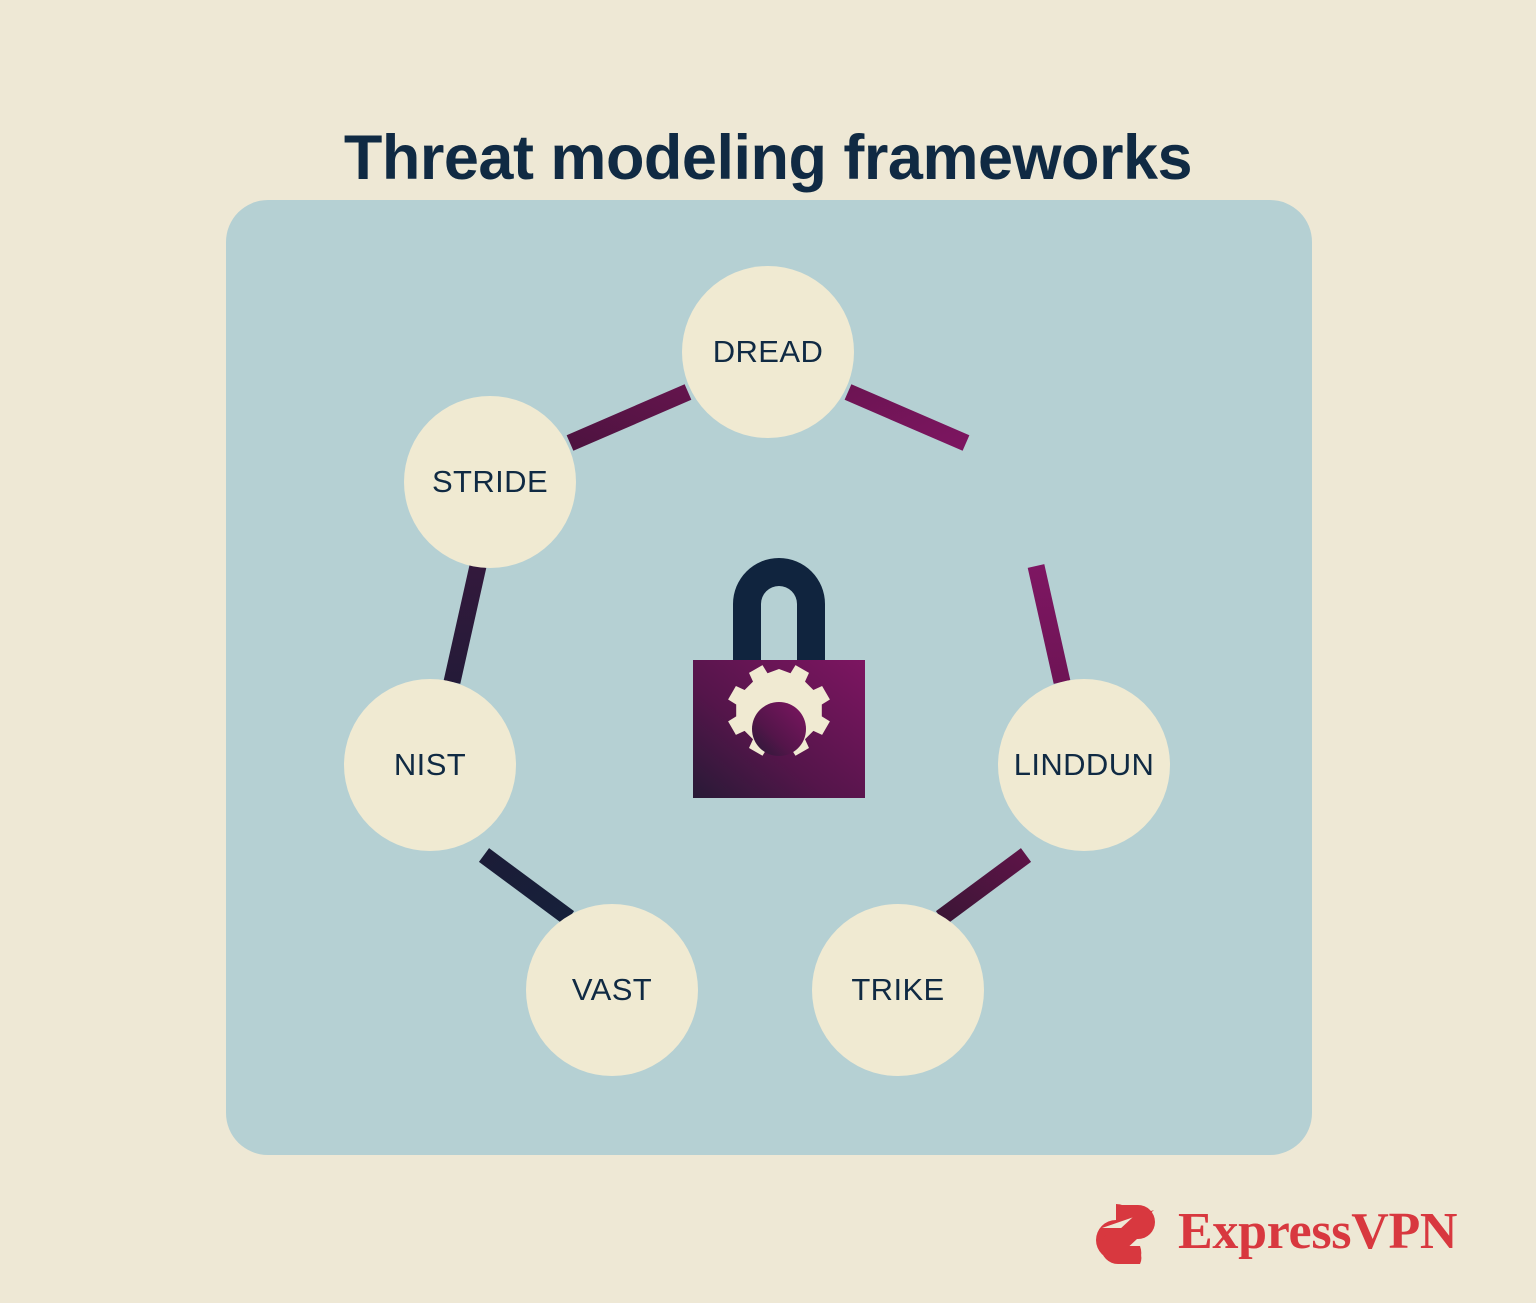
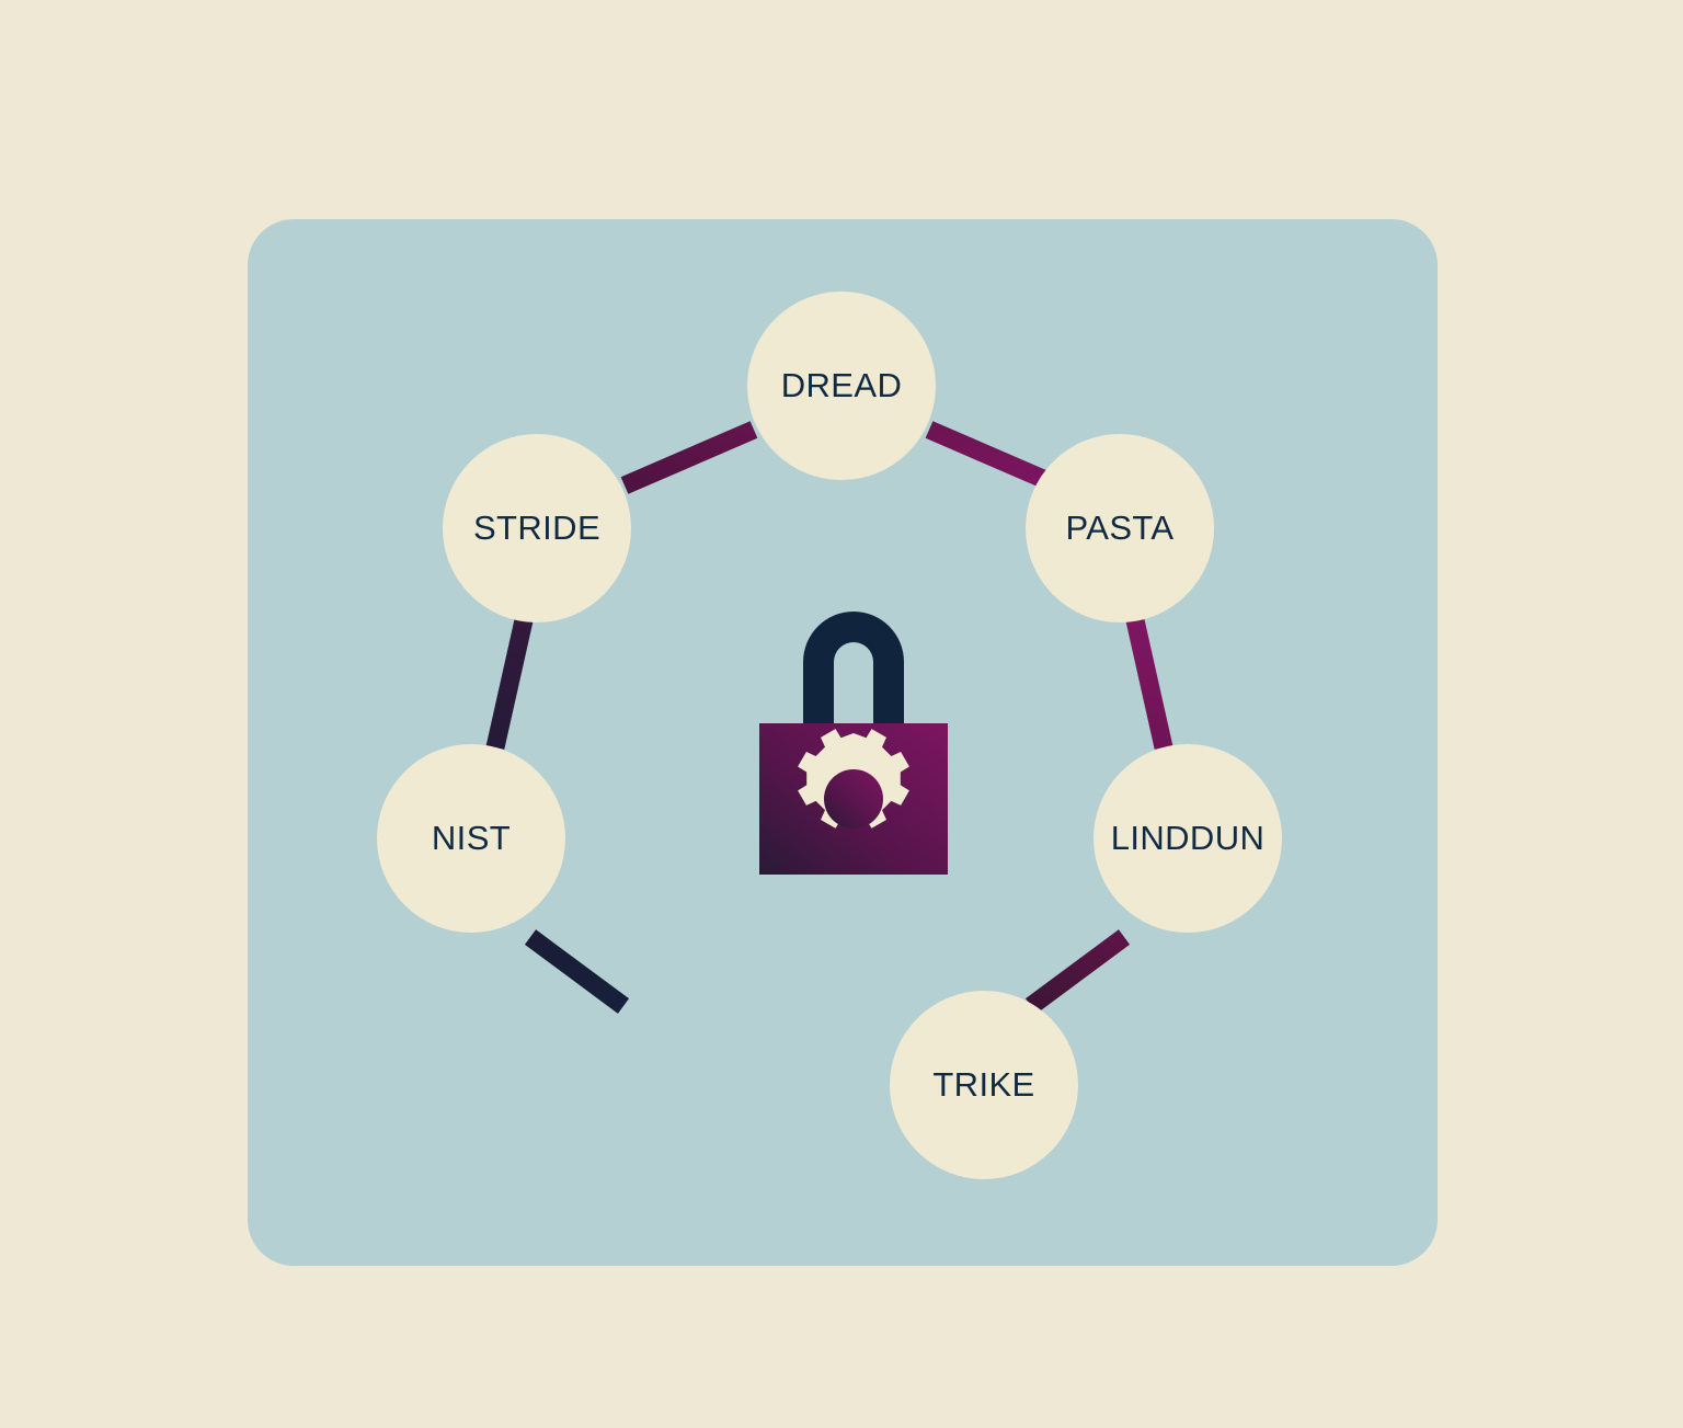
- Threat modeling frameworks
  DREAD
+ PASTA
  LINDDUN
  TRIKE
- VAST
  NIST
  STRIDE
- ExpressVPN
